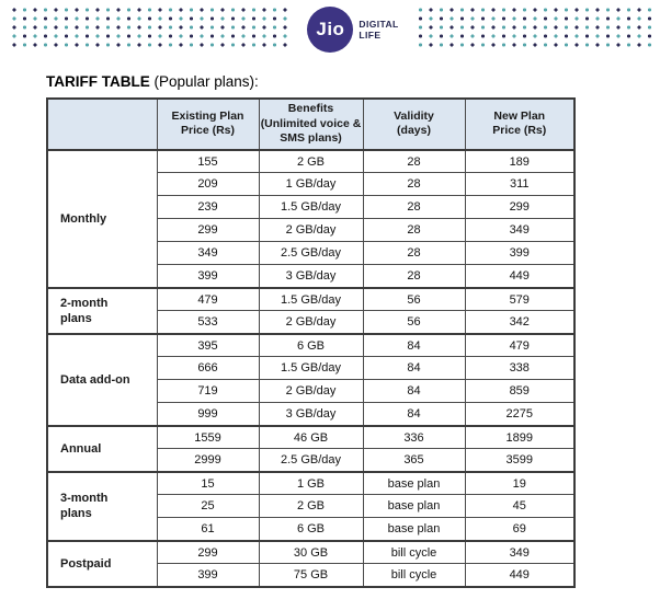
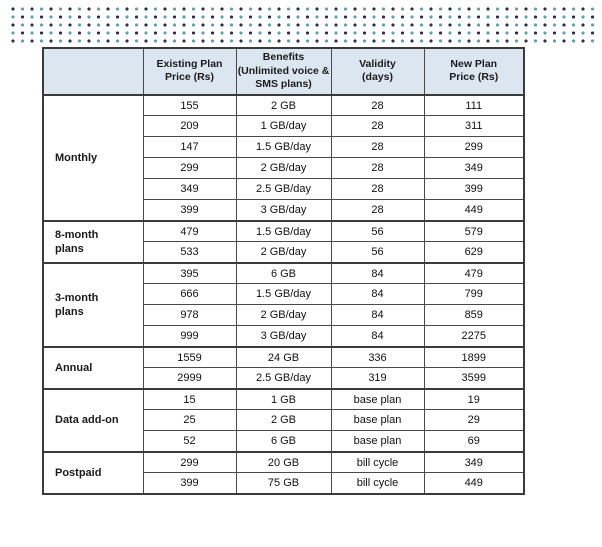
- Jio
- DIGITAL
- LIFE
- TARIFF TABLE (Popular plans):
  	Existing Plan Price (Rs)	Benefits (Unlimited voice & SMS plans)	Validity (days)	New Plan Price (Rs)
- Monthly	155	2 GB	28	189
+ Monthly	155	2 GB	28	111
  209	1 GB/day	28	311
- 239	1.5 GB/day	28	299
+ 147	1.5 GB/day	28	299
  299	2 GB/day	28	349
  349	2.5 GB/day	28	399
  399	3 GB/day	28	449
- 2-month plans	479	1.5 GB/day	56	579
+ 8-month plans	479	1.5 GB/day	56	579
- 533	2 GB/day	56	342
+ 533	2 GB/day	56	629
- Data add-on	395	6 GB	84	479
+ 3-month plans	395	6 GB	84	479
- 666	1.5 GB/day	84	338
+ 666	1.5 GB/day	84	799
- 719	2 GB/day	84	859
+ 978	2 GB/day	84	859
  999	3 GB/day	84	2275
- Annual	1559	46 GB	336	1899
+ Annual	1559	24 GB	336	1899
- 2999	2.5 GB/day	365	3599
+ 2999	2.5 GB/day	319	3599
- 3-month plans	15	1 GB	base plan	19
+ Data add-on	15	1 GB	base plan	19
- 25	2 GB	base plan	45
+ 25	2 GB	base plan	29
- 61	6 GB	base plan	69
+ 52	6 GB	base plan	69
- Postpaid	299	30 GB	bill cycle	349
+ Postpaid	299	20 GB	bill cycle	349
  399	75 GB	bill cycle	449
